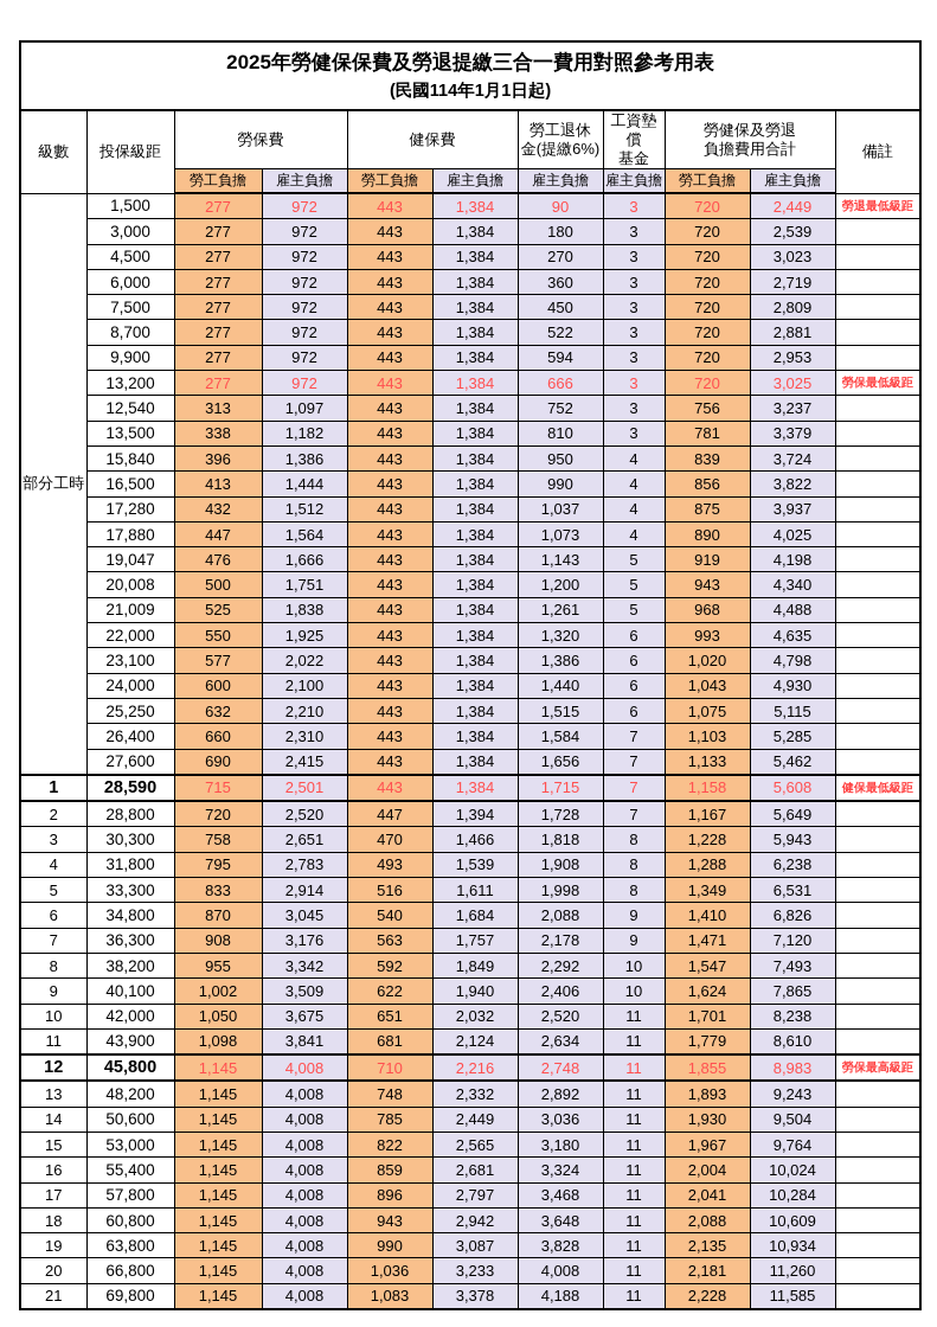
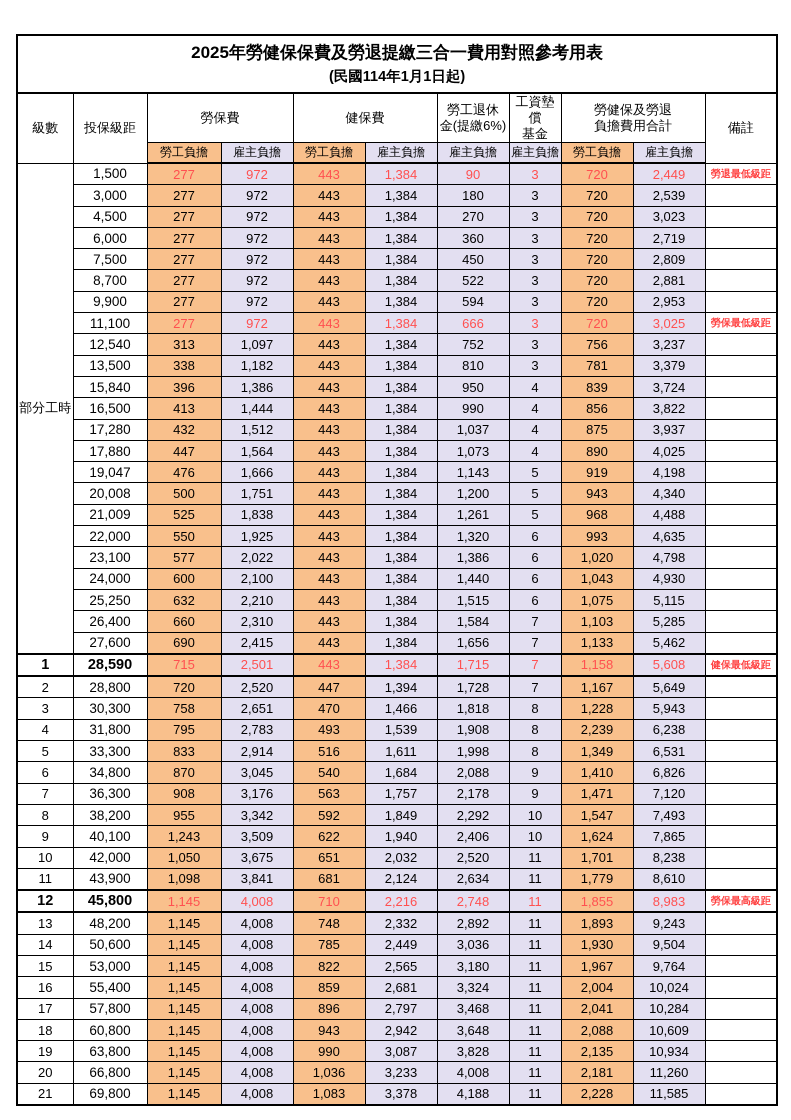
  2025年勞健保保費及勞退提繳三合一費用對照參考用表 (民國114年1月1日起)
  級數	投保級距	勞保費	健保費	勞工退休 金(提繳6%)	工資墊償 基金	勞健保及勞退 負擔費用合計	備註
  勞工負擔	雇主負擔	勞工負擔	雇主負擔	雇主負擔	雇主負擔	勞工負擔	雇主負擔
  部分工時	1,500	277	972	443	1,384	90	3	720	2,449	勞退最低級距
  3,000	277	972	443	1,384	180	3	720	2,539
  4,500	277	972	443	1,384	270	3	720	3,023
  6,000	277	972	443	1,384	360	3	720	2,719
  7,500	277	972	443	1,384	450	3	720	2,809
  8,700	277	972	443	1,384	522	3	720	2,881
  9,900	277	972	443	1,384	594	3	720	2,953
- 13,200	277	972	443	1,384	666	3	720	3,025	勞保最低級距
+ 11,100	277	972	443	1,384	666	3	720	3,025	勞保最低級距
  12,540	313	1,097	443	1,384	752	3	756	3,237
  13,500	338	1,182	443	1,384	810	3	781	3,379
  15,840	396	1,386	443	1,384	950	4	839	3,724
  16,500	413	1,444	443	1,384	990	4	856	3,822
  17,280	432	1,512	443	1,384	1,037	4	875	3,937
  17,880	447	1,564	443	1,384	1,073	4	890	4,025
  19,047	476	1,666	443	1,384	1,143	5	919	4,198
  20,008	500	1,751	443	1,384	1,200	5	943	4,340
  21,009	525	1,838	443	1,384	1,261	5	968	4,488
  22,000	550	1,925	443	1,384	1,320	6	993	4,635
  23,100	577	2,022	443	1,384	1,386	6	1,020	4,798
  24,000	600	2,100	443	1,384	1,440	6	1,043	4,930
  25,250	632	2,210	443	1,384	1,515	6	1,075	5,115
  26,400	660	2,310	443	1,384	1,584	7	1,103	5,285
  27,600	690	2,415	443	1,384	1,656	7	1,133	5,462
  1	28,590	715	2,501	443	1,384	1,715	7	1,158	5,608	健保最低級距
  2	28,800	720	2,520	447	1,394	1,728	7	1,167	5,649
  3	30,300	758	2,651	470	1,466	1,818	8	1,228	5,943
- 4	31,800	795	2,783	493	1,539	1,908	8	1,288	6,238
+ 4	31,800	795	2,783	493	1,539	1,908	8	2,239	6,238
  5	33,300	833	2,914	516	1,611	1,998	8	1,349	6,531
  6	34,800	870	3,045	540	1,684	2,088	9	1,410	6,826
  7	36,300	908	3,176	563	1,757	2,178	9	1,471	7,120
  8	38,200	955	3,342	592	1,849	2,292	10	1,547	7,493
- 9	40,100	1,002	3,509	622	1,940	2,406	10	1,624	7,865
+ 9	40,100	1,243	3,509	622	1,940	2,406	10	1,624	7,865
  10	42,000	1,050	3,675	651	2,032	2,520	11	1,701	8,238
  11	43,900	1,098	3,841	681	2,124	2,634	11	1,779	8,610
  12	45,800	1,145	4,008	710	2,216	2,748	11	1,855	8,983	勞保最高級距
  13	48,200	1,145	4,008	748	2,332	2,892	11	1,893	9,243
  14	50,600	1,145	4,008	785	2,449	3,036	11	1,930	9,504
  15	53,000	1,145	4,008	822	2,565	3,180	11	1,967	9,764
  16	55,400	1,145	4,008	859	2,681	3,324	11	2,004	10,024
  17	57,800	1,145	4,008	896	2,797	3,468	11	2,041	10,284
  18	60,800	1,145	4,008	943	2,942	3,648	11	2,088	10,609
  19	63,800	1,145	4,008	990	3,087	3,828	11	2,135	10,934
  20	66,800	1,145	4,008	1,036	3,233	4,008	11	2,181	11,260
  21	69,800	1,145	4,008	1,083	3,378	4,188	11	2,228	11,585
